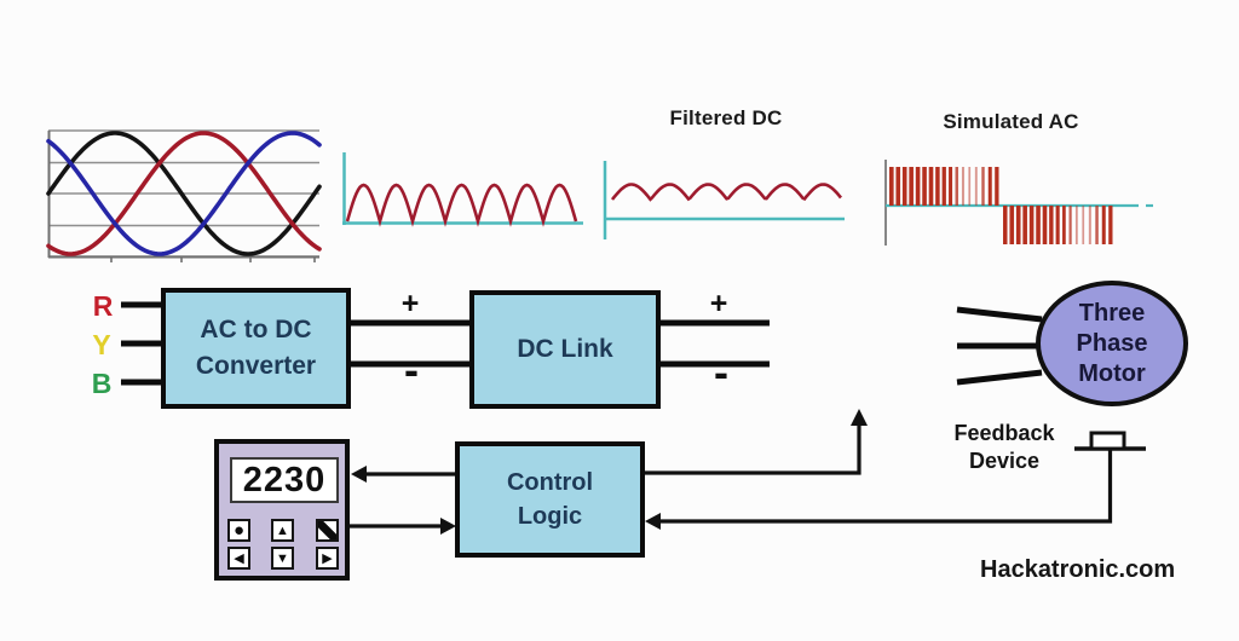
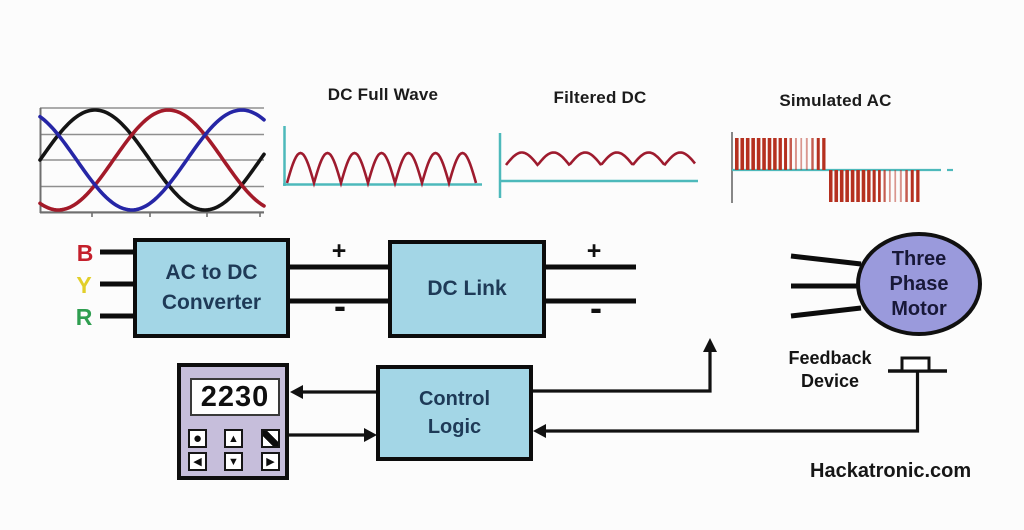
+ DC Full Wave
  Filtered DC
  Simulated AC
- R
+ B
  Y
- B
+ R
  +
  -
  +
  -
  AC to DC
  Converter
  DC Link
  Control
  Logic
  Three
  Phase
  Motor
  2230
  ●
  ▲
  ◀
  ▼
  ▶
  Feedback
  Device
  Hackatronic.com
